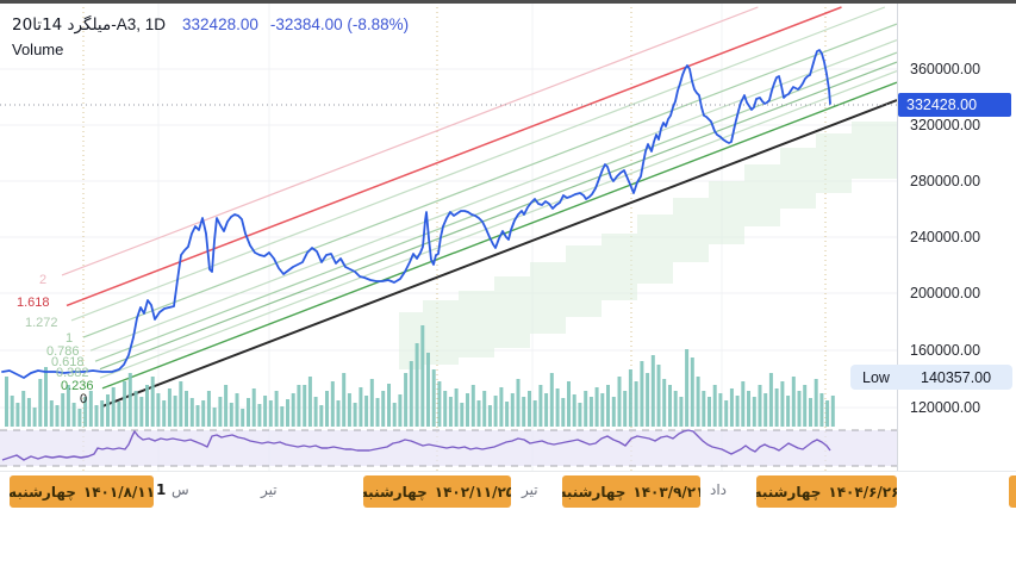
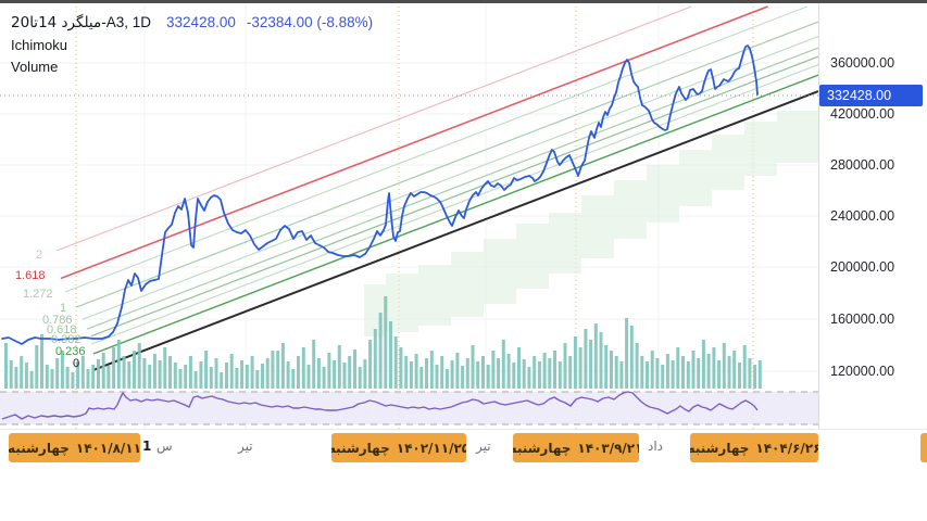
  20
  تا
  14
  میلگرد
  -A3, 1D
  332428.00
  -32384.00 (-8.88%)
+ Ichimoku
  Volume
  2
  1.618
  1.272
  1
  0.786
  0.618
  0.382
  0.236
  0
- Low
- 140357.00
  360000.00
- 320000.00
+ 420000.00
  280000.00
  240000.00
  200000.00
  160000.00
  120000.00
  332428.00
  چهارشنبه
  ۱۴۰۱/۸/۱۱
  چهارشنبه
  ۱۴۰۲/۱۱/۲۵
  چهارشنبه
  ۱۴۰۳/۹/۲۱
  چهارشنبه
  ۱۴۰۴/۶/۲۶
  1
  س
  تیر
  تیر
  داد
